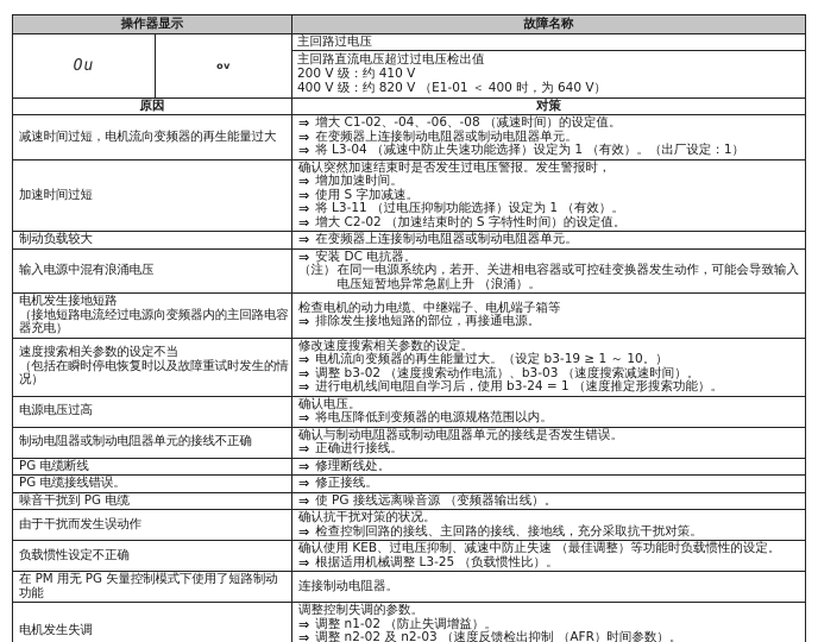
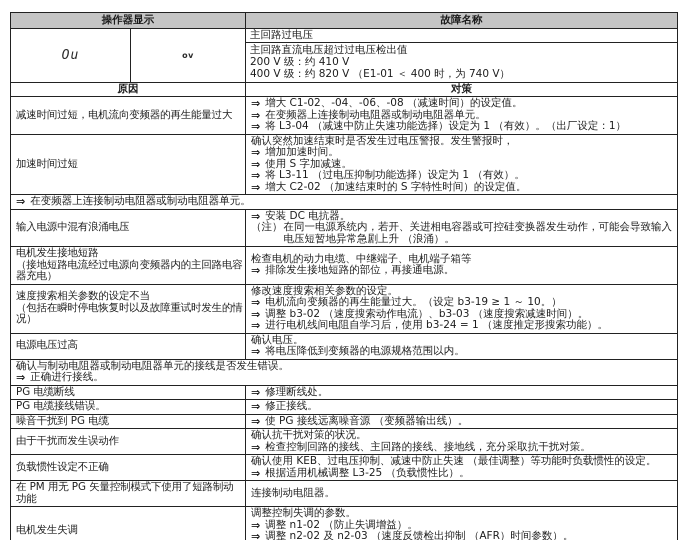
  操作器显示
  故障名称
  Ou
  ov
  主回路过电压
  主回路直流电压超过过电压检出值
  200 V 级：约 410 V
- 400 V 级：约 820 V （E1-01 ＜ 400 时，为 640 V）
+ 400 V 级：约 820 V （E1-01 ＜ 400 时，为 740 V）
  原因
  对策
  减速时间过短，电机流向变频器的再生能量过大
  ⇒
  增大 C1-02、-04、-06、-08 （减速时间）的设定值。
  ⇒
  在变频器上连接制动电阻器或制动电阻器单元。
  ⇒
  将 L3-04 （减速中防止失速功能选择）设定为 1 （有效）。（出厂设定：1）
  加速时间过短
  确认突然加速结束时是否发生过电压警报。发生警报时，
  ⇒
  增加加速时间。
  ⇒
  使用 S 字加减速。
  ⇒
  将 L3-11 （过电压抑制功能选择）设定为 1 （有效）。
  ⇒
  增大 C2-02 （加速结束时的 S 字特性时间）的设定值。
- 制动负载较大
  ⇒
  在变频器上连接制动电阻器或制动电阻器单元。
  输入电源中混有浪涌电压
  ⇒
  安装 DC 电抗器。
  （注）
  在同一电源系统内，若开、关进相电容器或可控硅变换器发生动作，可能会导致输入电压短暂地异常急剧上升 （浪涌）。
  电机发生接地短路
  （接地短路电流经过电源向变频器内的主回路电容器充电）
  检查电机的动力电缆、中继端子、电机端子箱等
  ⇒
  排除发生接地短路的部位，再接通电源。
  速度搜索相关参数的设定不当
  （包括在瞬时停电恢复时以及故障重试时发生的情况）
  修改速度搜索相关参数的设定。
  ⇒
  电机流向变频器的再生能量过大。（设定 b3-19 ≥ 1 ～ 10。）
  ⇒
  调整 b3-02 （速度搜索动作电流）、b3-03 （速度搜索减速时间）。
  ⇒
  进行电机线间电阻自学习后，使用 b3-24 = 1 （速度推定形搜索功能）。
  电源电压过高
  确认电压。
  ⇒
  将电压降低到变频器的电源规格范围以内。
- 制动电阻器或制动电阻器单元的接线不正确
  确认与制动电阻器或制动电阻器单元的接线是否发生错误。
  ⇒
  正确进行接线。
  PG 电缆断线
  ⇒
  修理断线处。
  PG 电缆接线错误。
  ⇒
  修正接线。
  噪音干扰到 PG 电缆
  ⇒
  使 PG 接线远离噪音源 （变频器输出线）。
  由于干扰而发生误动作
  确认抗干扰对策的状况。
  ⇒
  检查控制回路的接线、主回路的接线、接地线，充分采取抗干扰对策。
  负载惯性设定不正确
  确认使用 KEB、过电压抑制、减速中防止失速 （最佳调整）等功能时负载惯性的设定。
  ⇒
  根据适用机械调整 L3-25 （负载惯性比）。
  在 PM 用无 PG 矢量控制模式下使用了短路制动功能
  连接制动电阻器。
  电机发生失调
  调整控制失调的参数。
  ⇒
  调整 n1-02 （防止失调增益）。
  ⇒
  调整 n2-02 及 n2-03 （速度反馈检出抑制 （AFR）时间参数）。
